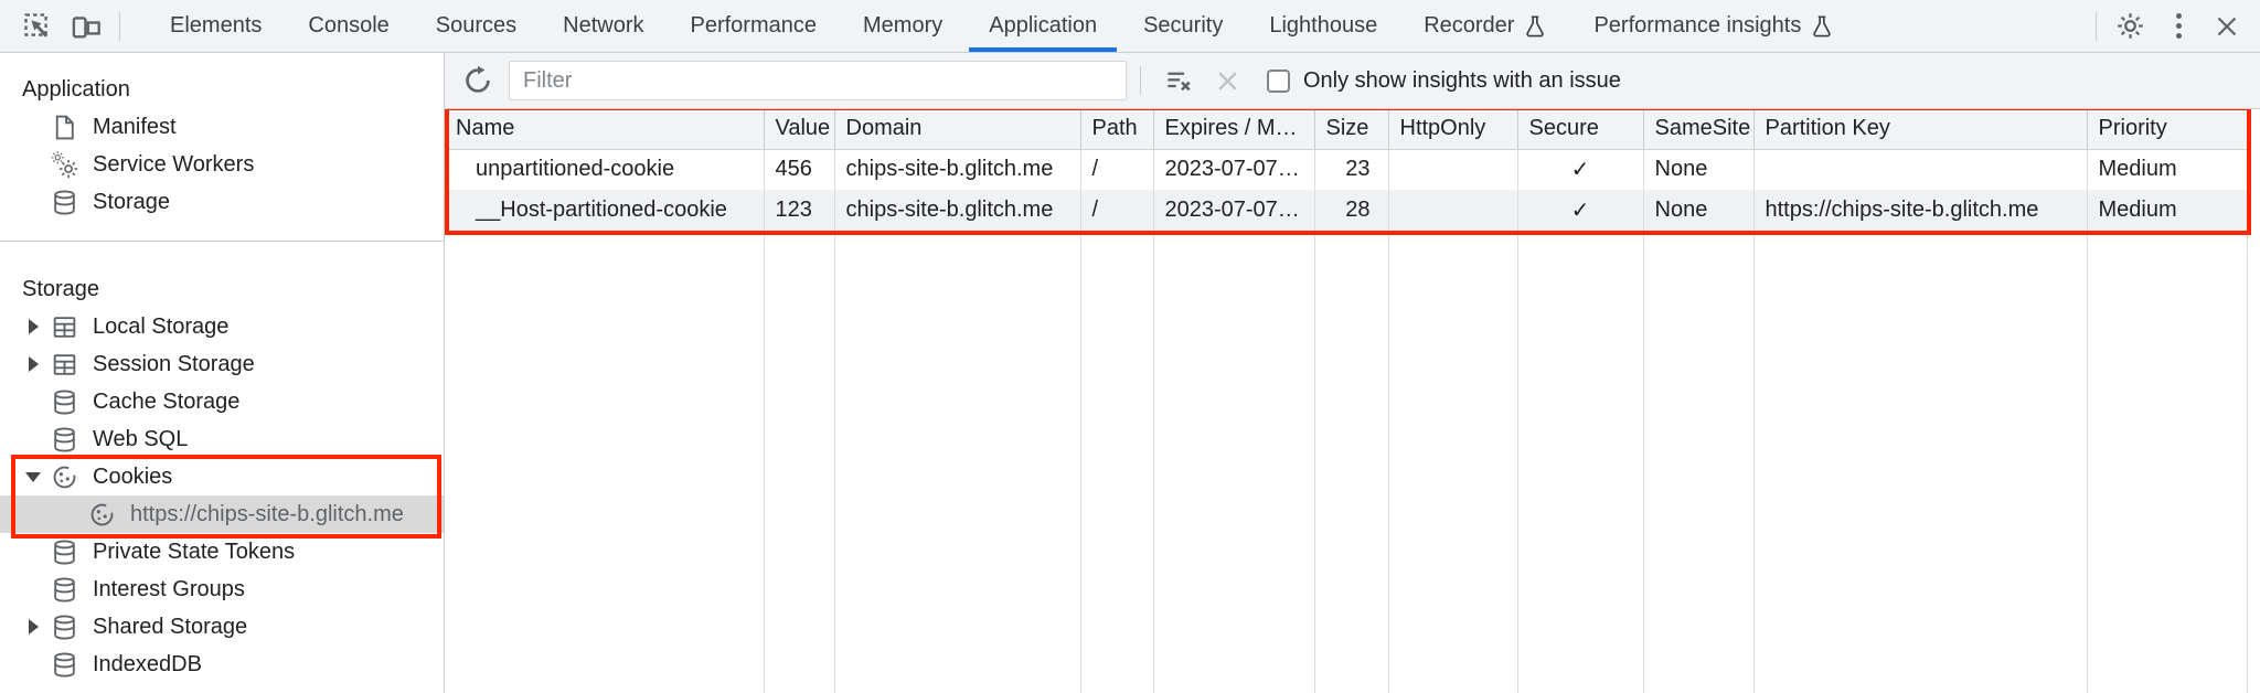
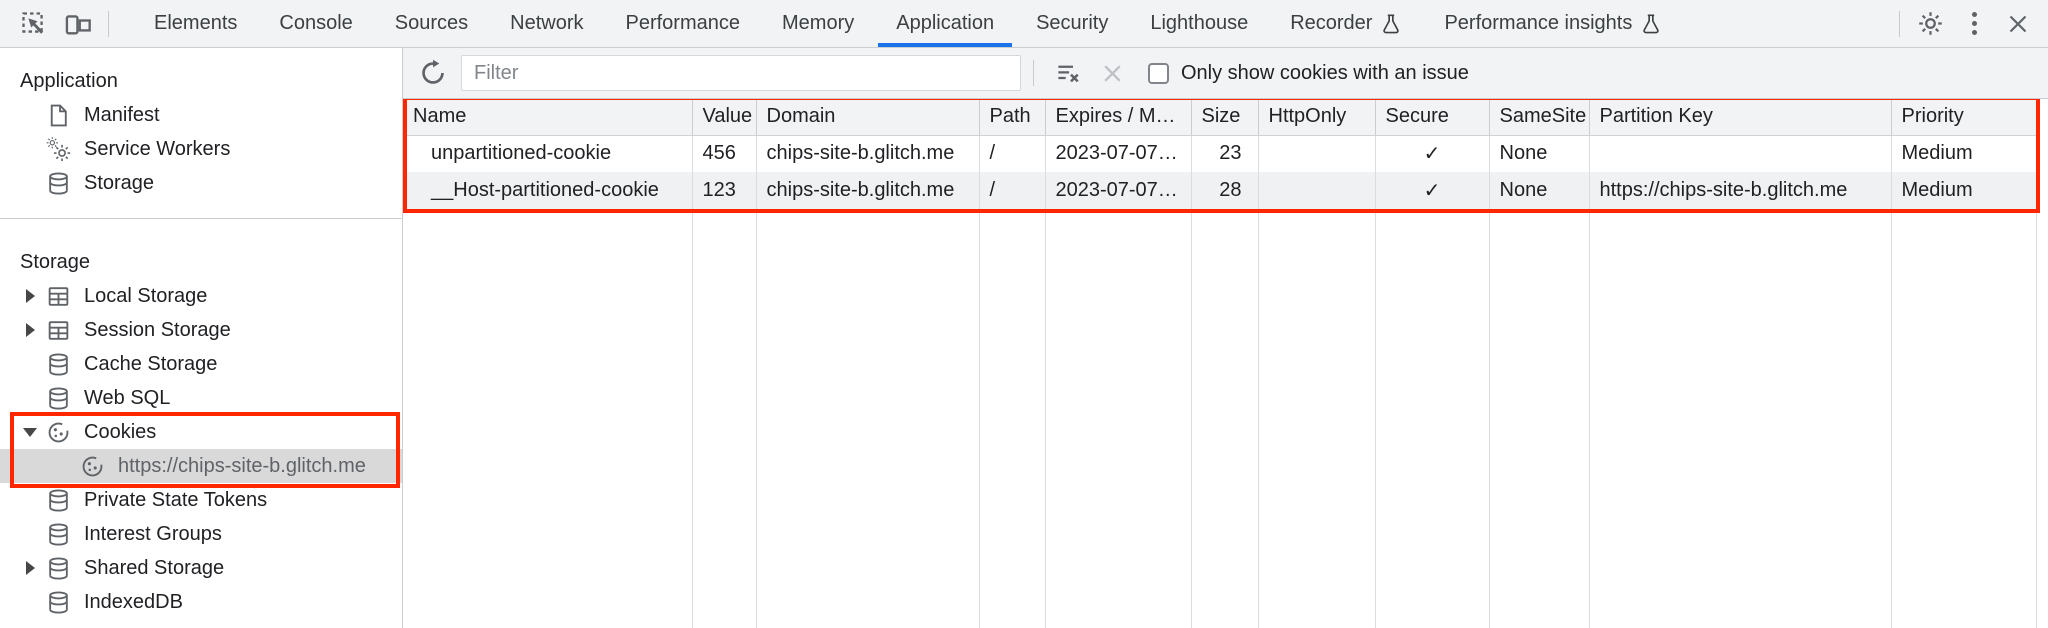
  Elements
  Console
  Sources
  Network
  Performance
  Memory
  Application
  Security
  Lighthouse
  Recorder
  Performance insights
  Application
  Manifest
  Service Workers
  Storage
  Storage
  Local Storage
  Session Storage
  Cache Storage
  Web SQL
  Cookies
  https://chips-site-b.glitch.me
  Private State Tokens
  Interest Groups
  Shared Storage
  IndexedDB
  Filter
- Only show insights with an issue
+ Only show cookies with an issue
  Name	Value	Domain	Path	Expires / M…	Size	HttpOnly	Secure	SameSite	Partition Key	Priority
  unpartitioned-cookie	456	chips-site-b.glitch.me	/	2023-07-07…	23		✓	None		Medium
  __Host-partitioned-cookie	123	chips-site-b.glitch.me	/	2023-07-07…	28		✓	None	https://chips-site-b.glitch.me	Medium
